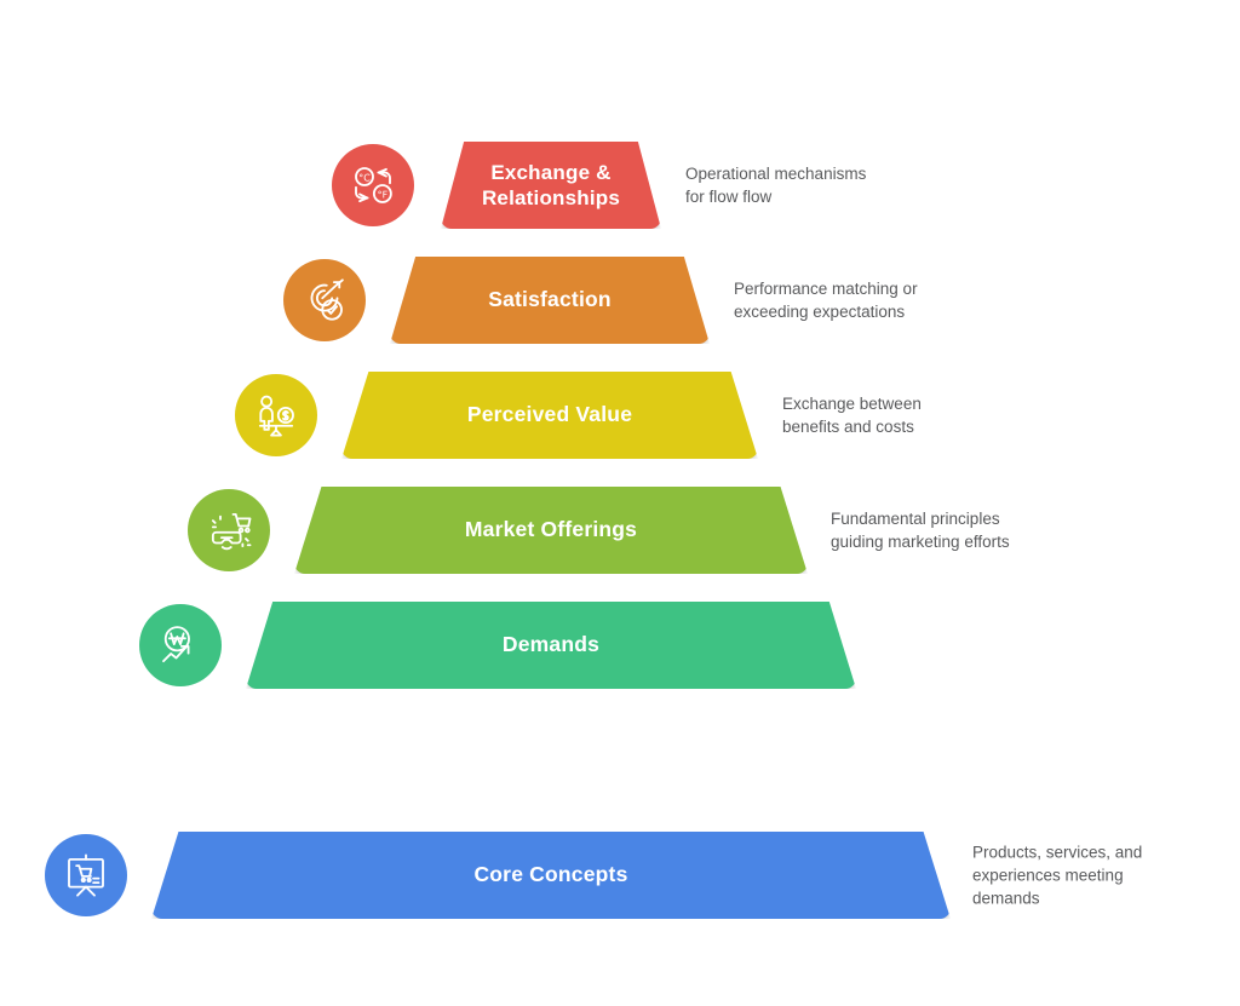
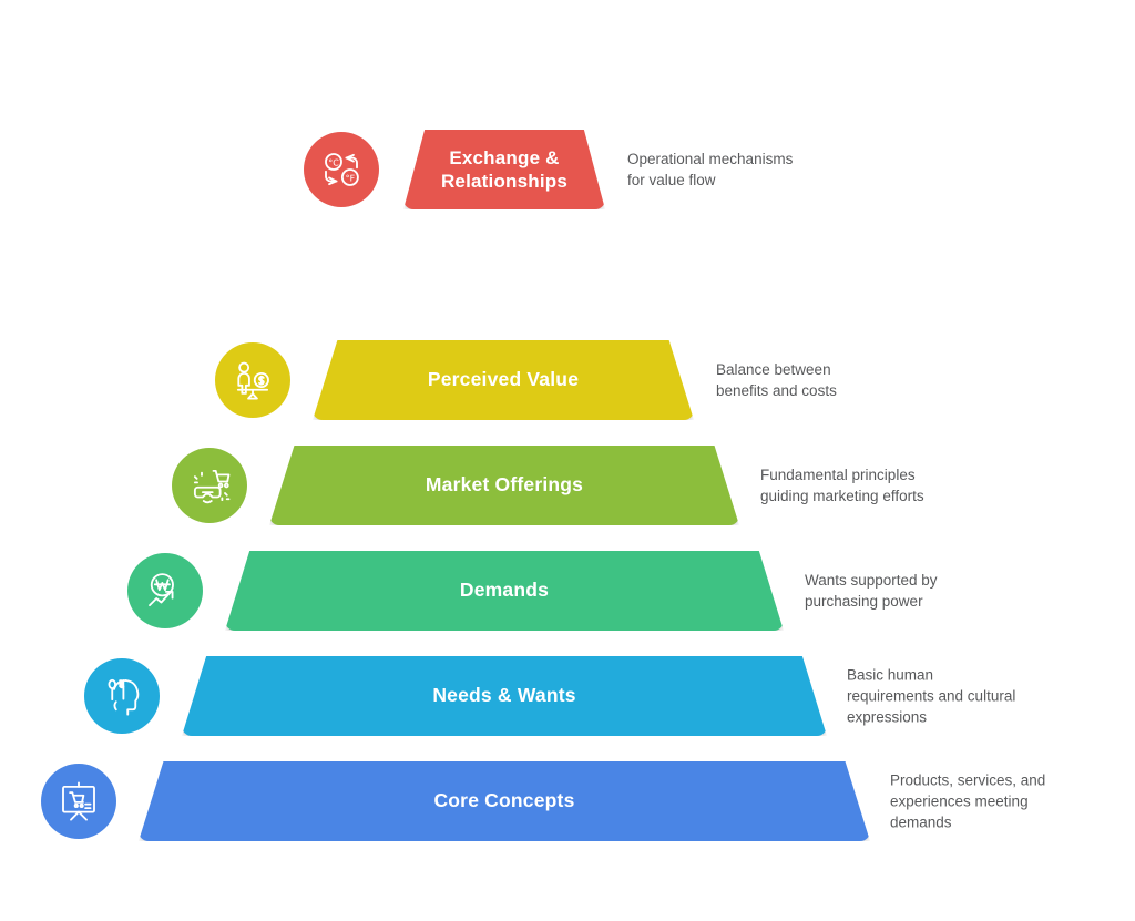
  °C
  °F
  Exchange &
  Relationships
- Operational mechanisms for flow flow
+ Operational mechanisms for value flow
- Satisfaction
- Performance matching or exceeding expectations
  Perceived Value
- Exchange between benefits and costs
+ Balance between benefits and costs
  Market Offerings
  Fundamental principles guiding marketing efforts
  Demands
+ Wants supported by purchasing power
+ Needs & Wants
+ Basic human requirements and cultural expressions
  Core Concepts
  Products, services, and experiences meeting demands
